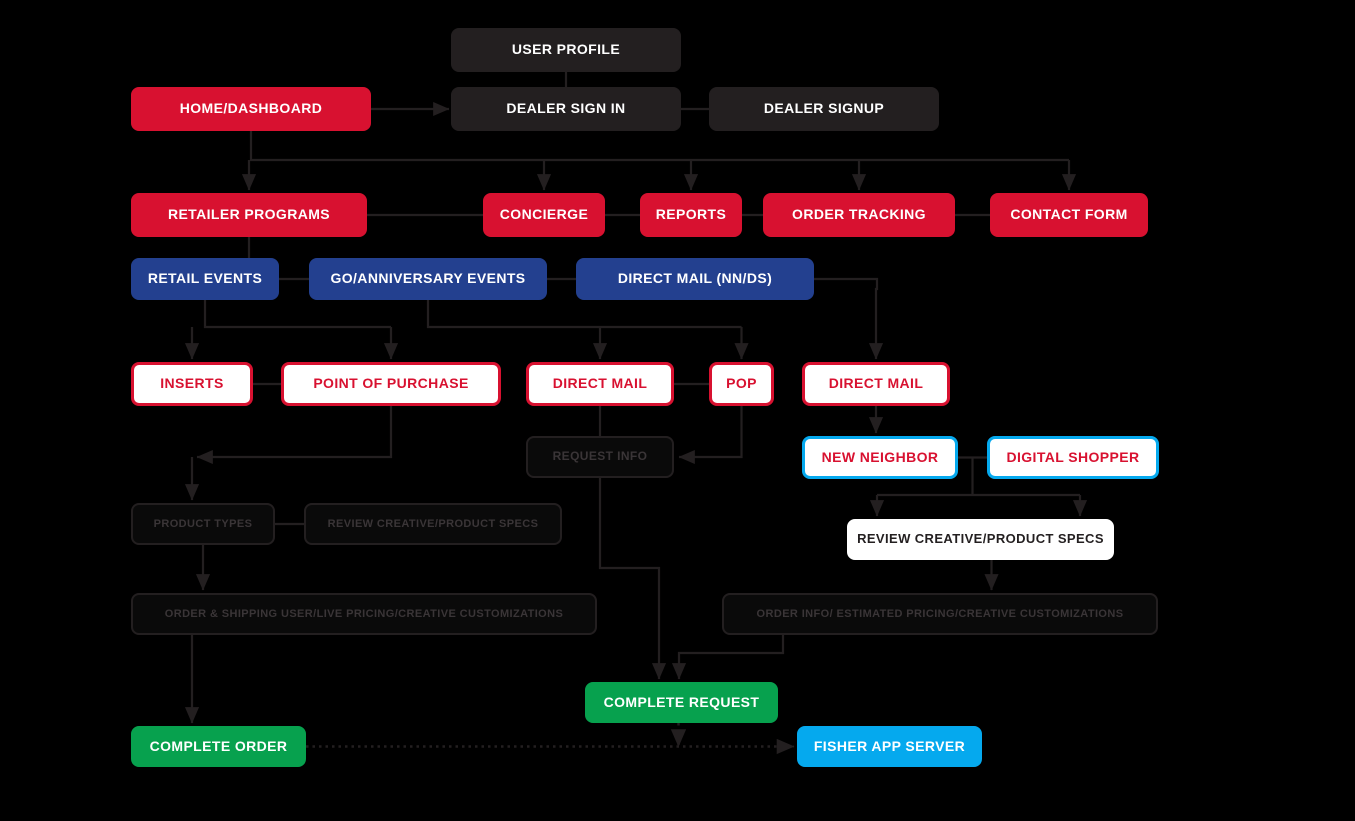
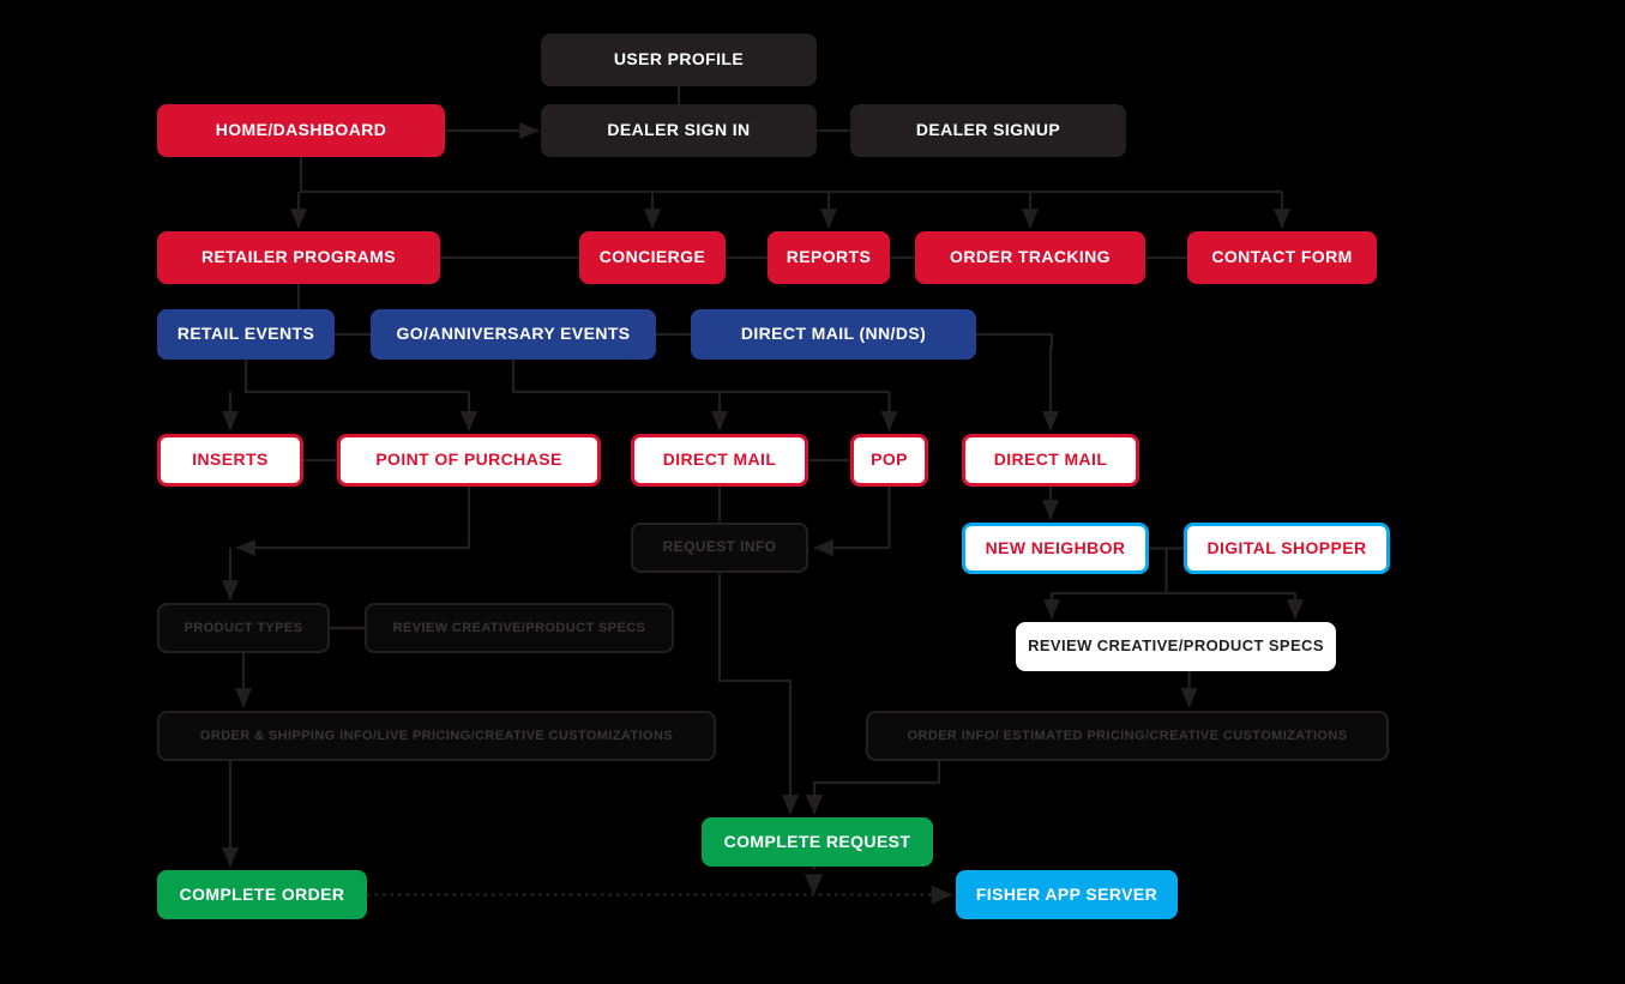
  USER PROFILE
  HOME/DASHBOARD
  DEALER SIGN IN
  DEALER SIGNUP
  RETAILER PROGRAMS
  CONCIERGE
  REPORTS
  ORDER TRACKING
  CONTACT FORM
  RETAIL EVENTS
  GO/ANNIVERSARY EVENTS
  DIRECT MAIL (NN/DS)
  INSERTS
  POINT OF PURCHASE
  DIRECT MAIL
  POP
  DIRECT MAIL
  REQUEST INFO
  NEW NEIGHBOR
  DIGITAL SHOPPER
  PRODUCT TYPES
  REVIEW CREATIVE/PRODUCT SPECS
  REVIEW CREATIVE/PRODUCT SPECS
- ORDER & SHIPPING USER/LIVE PRICING/CREATIVE CUSTOMIZATIONS
+ ORDER & SHIPPING INFO/LIVE PRICING/CREATIVE CUSTOMIZATIONS
  ORDER INFO/ ESTIMATED PRICING/CREATIVE CUSTOMIZATIONS
  COMPLETE REQUEST
  COMPLETE ORDER
  FISHER APP SERVER
